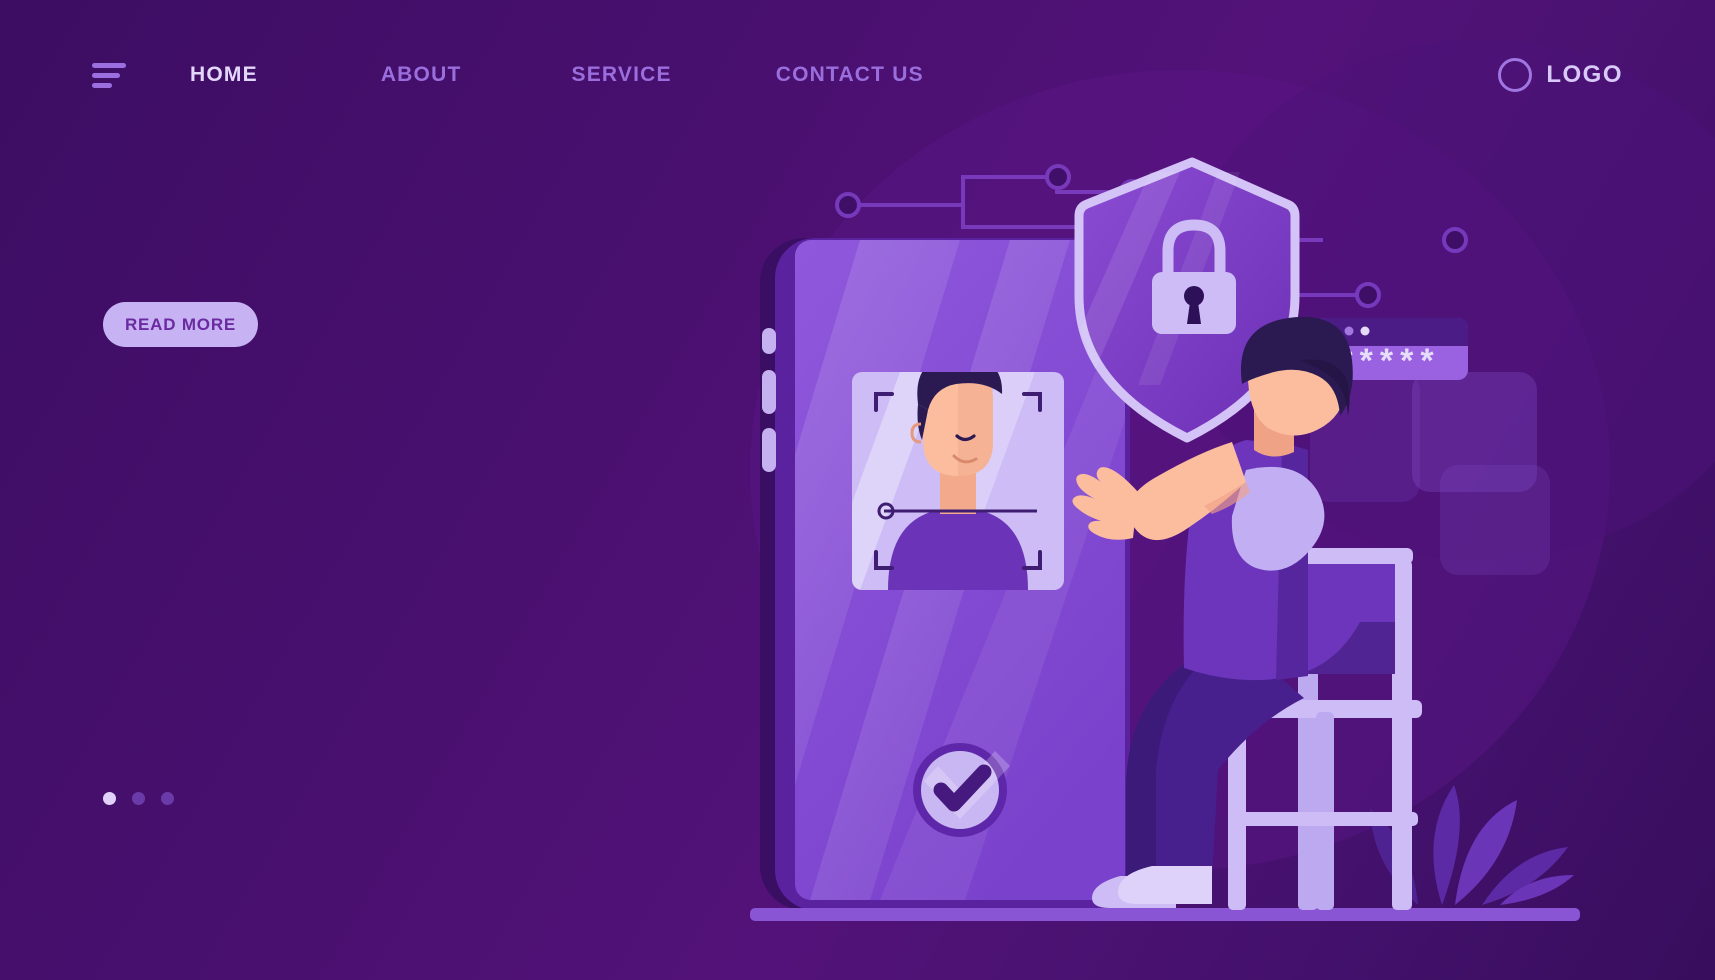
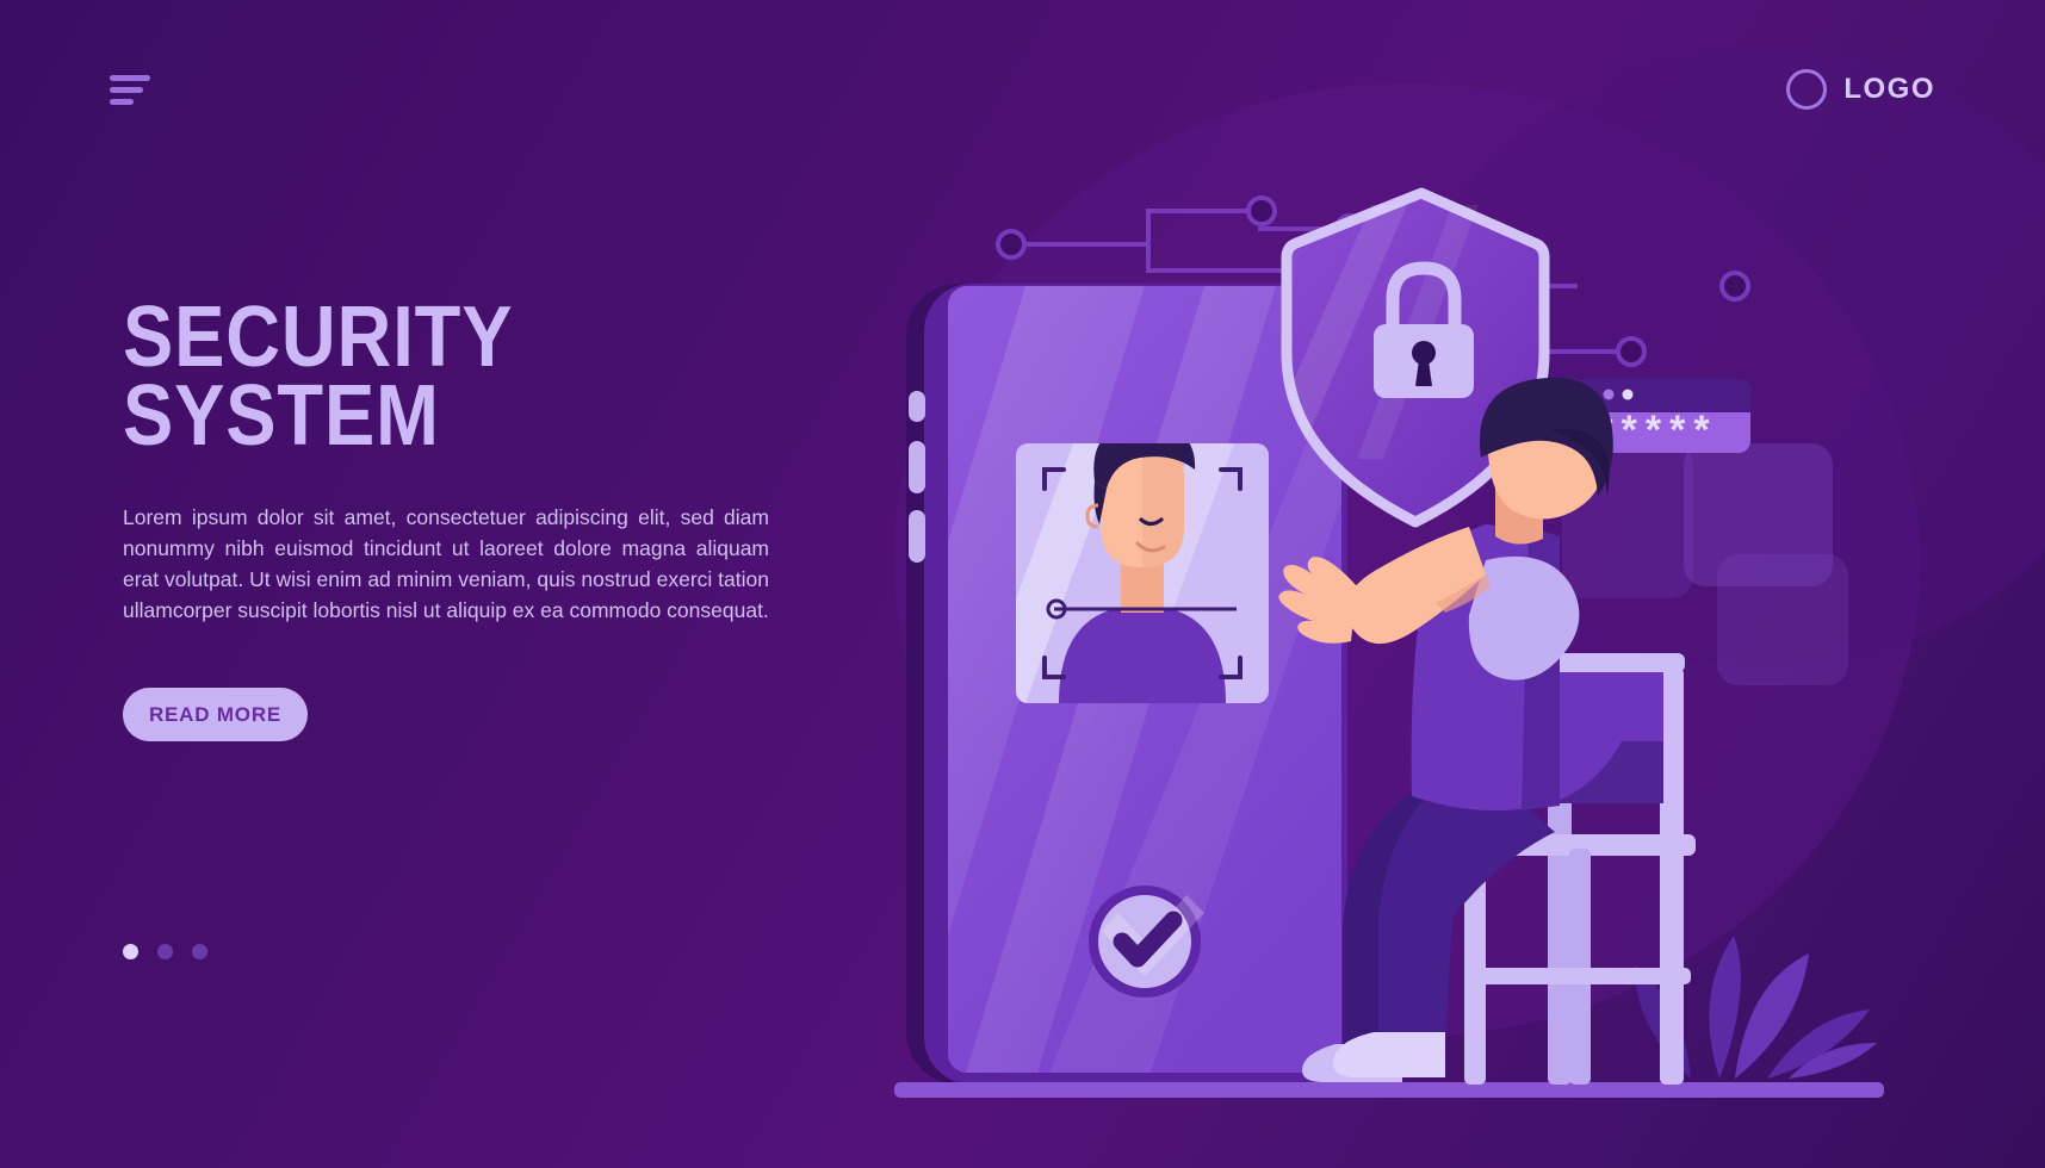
  ****
- HOME
- ABOUT
- SERVICE
- CONTACT US
  LOGO
+ SECURITY
+ SYSTEM
+ Lorem ipsum dolor sit amet, consectetuer adipiscing elit, sed diam nonummy nibh euismod tincidunt ut laoreet dolore magna aliquam erat volutpat. Ut wisi enim ad minim veniam, quis nostrud exerci tation ullamcorper suscipit lobortis nisl ut aliquip ex ea commodo consequat.
  READ MORE
